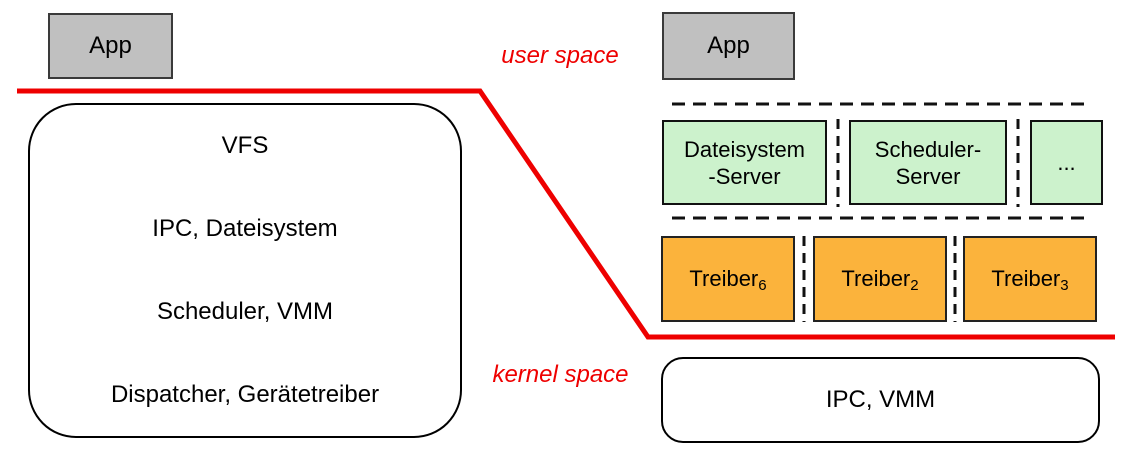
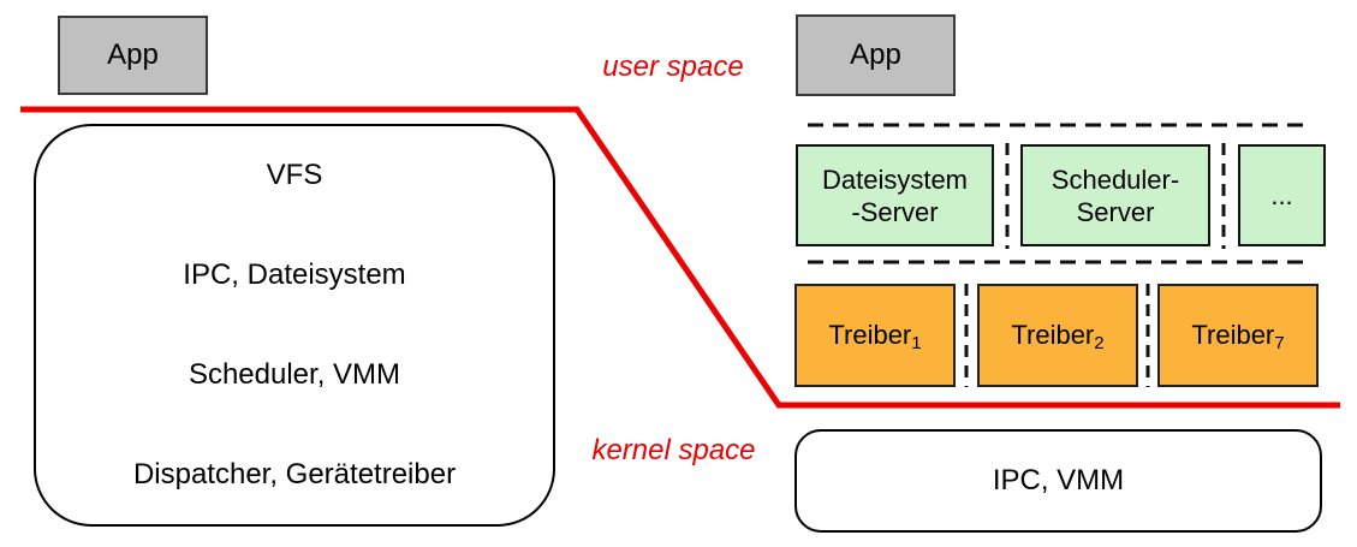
  App
  VFS
  IPC, Dateisystem
  Scheduler, VMM
  Dispatcher, Gerätetreiber
  user space
  kernel space
  App
  Dateisystem
  -Server
  Scheduler-
  Server
  ...
- Treiber6
+ Treiber1
  Treiber2
- Treiber3
+ Treiber7
  IPC, VMM
